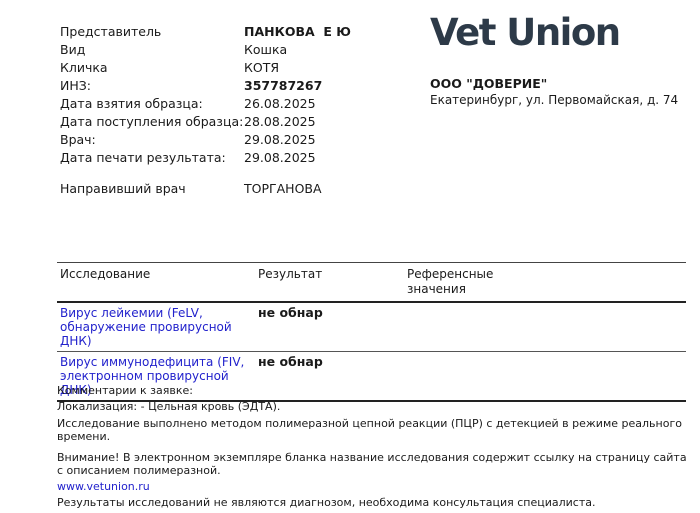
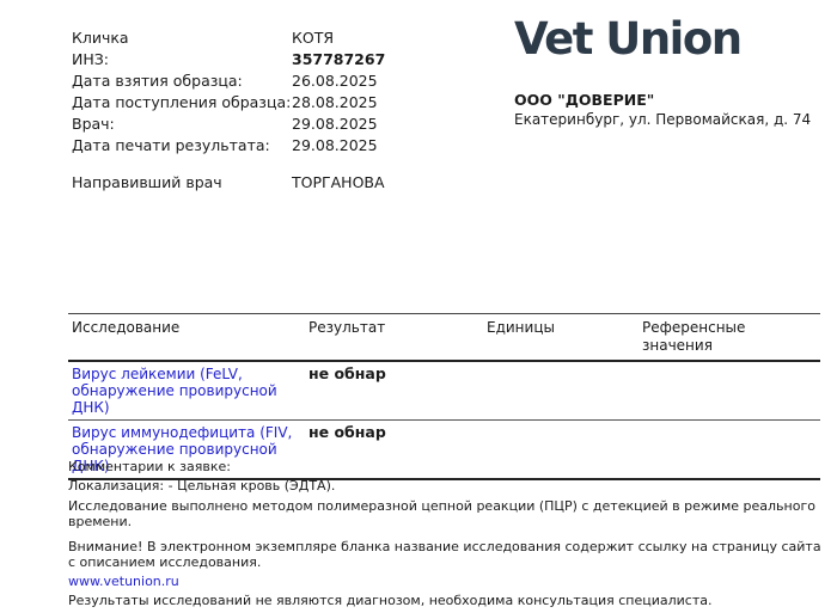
- Представитель
- ПАНКОВА Е Ю
- Вид
- Кошка
  Кличка
  КОТЯ
  ИНЗ:
  357787267
  Дата взятия образца:
  26.08.2025
  Дата поступления образца:
  28.08.2025
  Врач:
  29.08.2025
  Дата печати результата:
  29.08.2025
  Направивший врач
  ТОРГАНОВА
  Vet Union
  ООО "ДОВЕРИЕ"
  Екатеринбург, ул. Первомайская, д. 74
  Исследование
  Результат
+ Единицы
  Референсные значения
  Вирус лейкемии (FeLV, обнаружение провирусной ДНК)
  не обнар
- Вирус иммунодефицита (FIV, электронном провирусной ДНК)
+ Вирус иммунодефицита (FIV, обнаружение провирусной ДНК)
  не обнар
  Комментарии к заявке:
  Локализация: - Цельная кровь (ЭДТА).
  Исследование выполнено методом полимеразной цепной реакции (ПЦР) с детекцией в режиме реального времени.
- Внимание! В электронном экземпляре бланка название исследования содержит ссылку на страницу сайта с описанием полимеразной.
+ Внимание! В электронном экземпляре бланка название исследования содержит ссылку на страницу сайта с описанием исследования.
  www.vetunion.ru
  Результаты исследований не являются диагнозом, необходима консультация специалиста.
